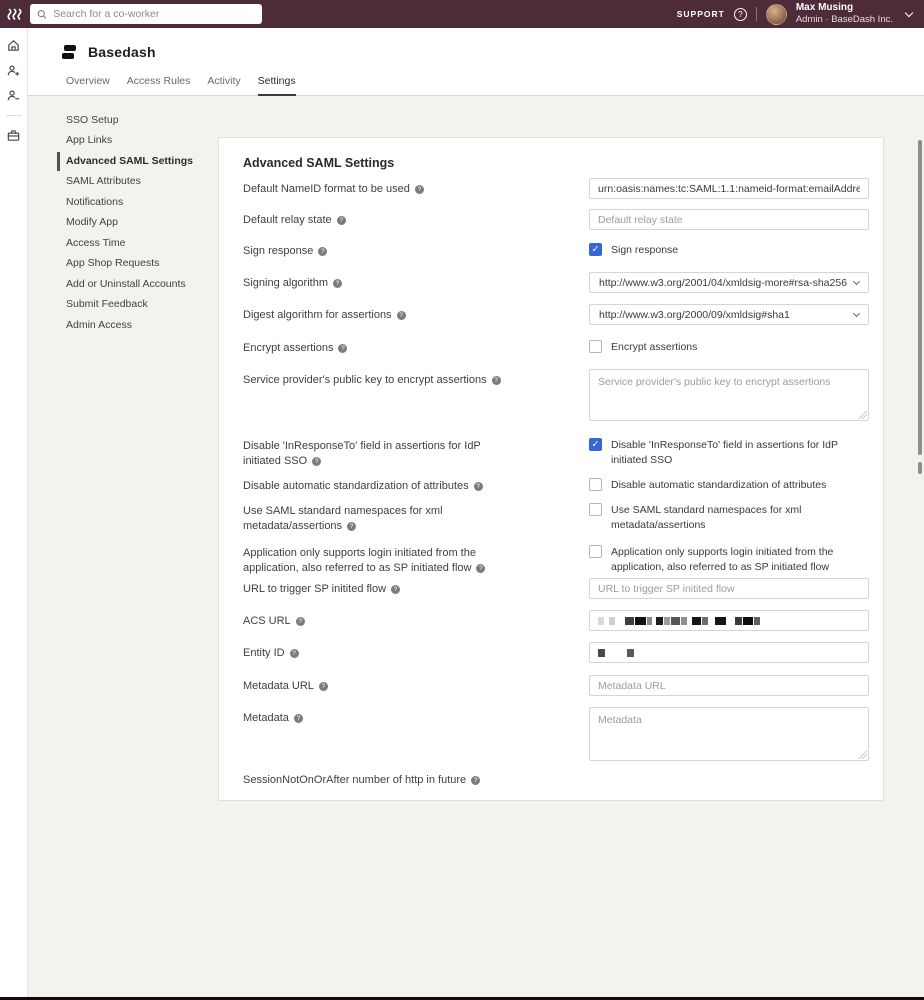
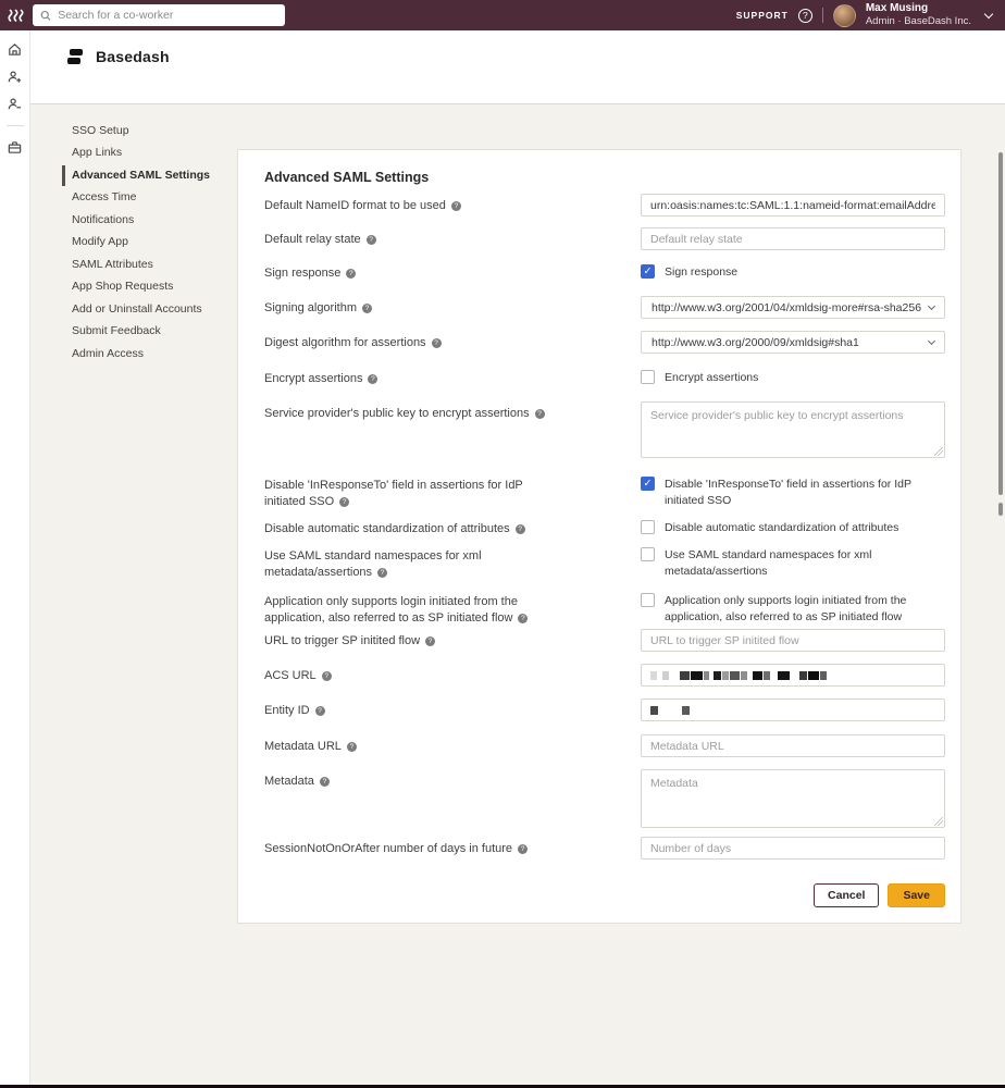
  Search for a co-worker
  SUPPORT
  ?
  Max Musing
  Admin · BaseDash Inc.
  Basedash
- Overview
- Access Rules
- Activity
- Settings
  SSO Setup
  App Links
  Advanced SAML Settings
- SAML Attributes
+ Access Time
  Notifications
  Modify App
- Access Time
+ SAML Attributes
  App Shop Requests
  Add or Uninstall Accounts
  Submit Feedback
  Admin Access
  Advanced SAML Settings
  Default NameID format to be used
  urn:oasis:names:tc:SAML:1.1:nameid-format:emailAddre
  Default relay state
  Default relay state
  Sign response
  Sign response
  Signing algorithm
  http://www.w3.org/2001/04/xmldsig-more#rsa-sha256
  Digest algorithm for assertions
  http://www.w3.org/2000/09/xmldsig#sha1
  Encrypt assertions
  Encrypt assertions
  Service provider's public key to encrypt assertions
  Service provider's public key to encrypt assertions
  Disable 'InResponseTo' field in assertions for IdP initiated SSO
  Disable 'InResponseTo' field in assertions for IdP initiated SSO
  Disable automatic standardization of attributes
  Disable automatic standardization of attributes
  Use SAML standard namespaces for xml metadata/assertions
  Use SAML standard namespaces for xml metadata/assertions
  Application only supports login initiated from the application, also referred to as SP initiated flow
  Application only supports login initiated from the application, also referred to as SP initiated flow
  URL to trigger SP initited flow
  URL to trigger SP initited flow
  ACS URL
  Entity ID
  Metadata URL
  Metadata URL
  Metadata
  Metadata
- SessionNotOnOrAfter number of http in future
+ SessionNotOnOrAfter number of days in future
+ Number of days
+ Cancel
+ Save
